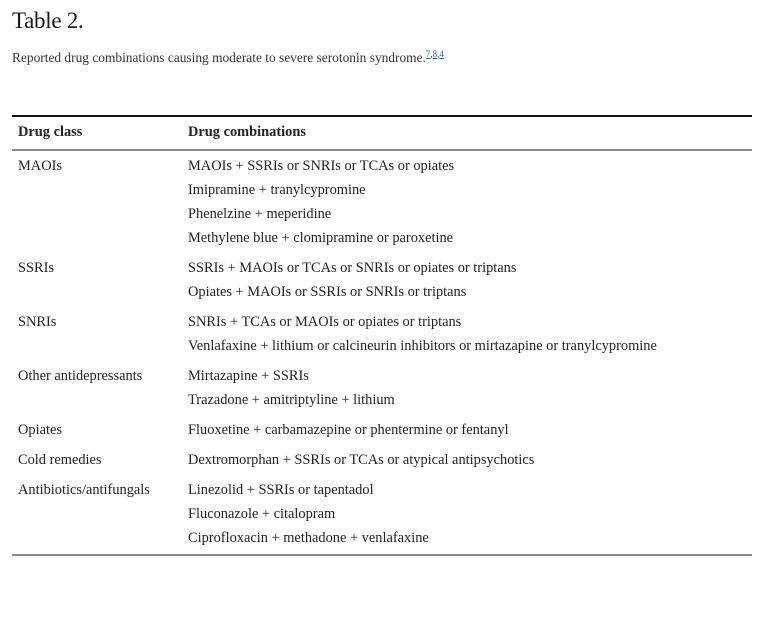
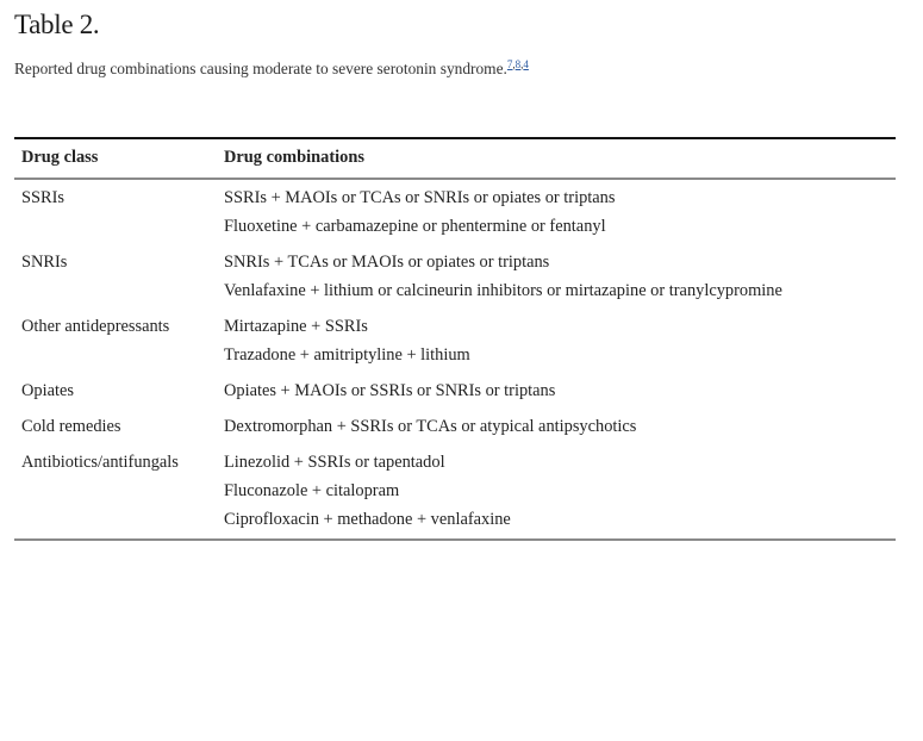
  Table 2.
  Reported drug combinations causing moderate to severe serotonin syndrome.7,8,4
  Drug class	Drug combinations
- MAOIs	MAOIs + SSRIs or SNRIs or TCAs or opiatesImipramine + tranylcyprominePhenelzine + meperidineMethylene blue + clomipramine or paroxetine
- SSRIs	SSRIs + MAOIs or TCAs or SNRIs or opiates or triptansOpiates + MAOIs or SSRIs or SNRIs or triptans
+ SSRIs	SSRIs + MAOIs or TCAs or SNRIs or opiates or triptansFluoxetine + carbamazepine or phentermine or fentanyl
  SNRIs	SNRIs + TCAs or MAOIs or opiates or triptansVenlafaxine + lithium or calcineurin inhibitors or mirtazapine or tranylcypromine
  Other antidepressants	Mirtazapine + SSRIsTrazadone + amitriptyline + lithium
- Opiates	Fluoxetine + carbamazepine or phentermine or fentanyl
+ Opiates	Opiates + MAOIs or SSRIs or SNRIs or triptans
  Cold remedies	Dextromorphan + SSRIs or TCAs or atypical antipsychotics
  Antibiotics/antifungals	Linezolid + SSRIs or tapentadolFluconazole + citalopramCiprofloxacin + methadone + venlafaxine
